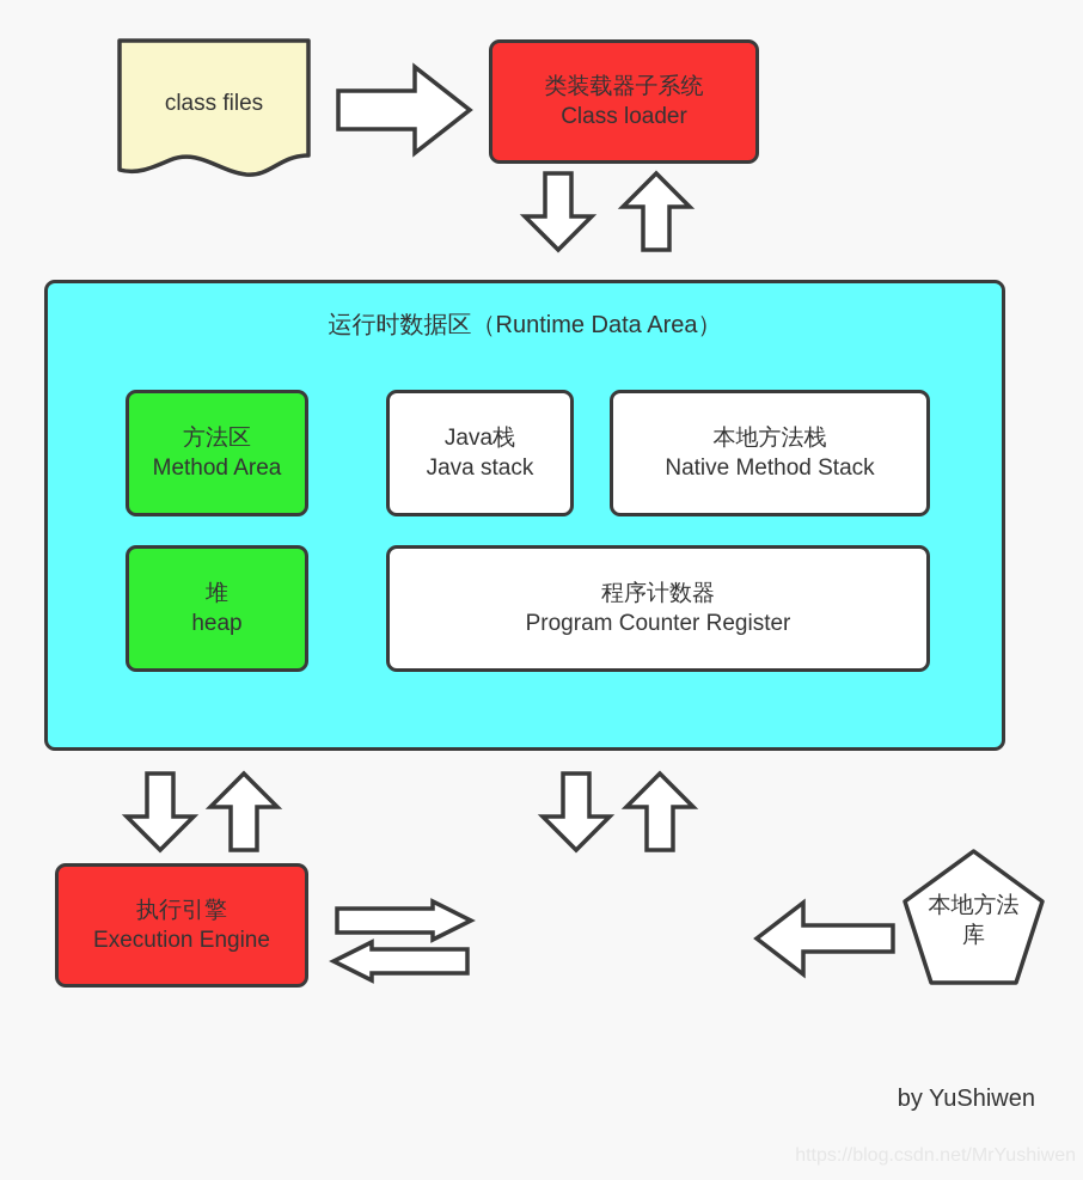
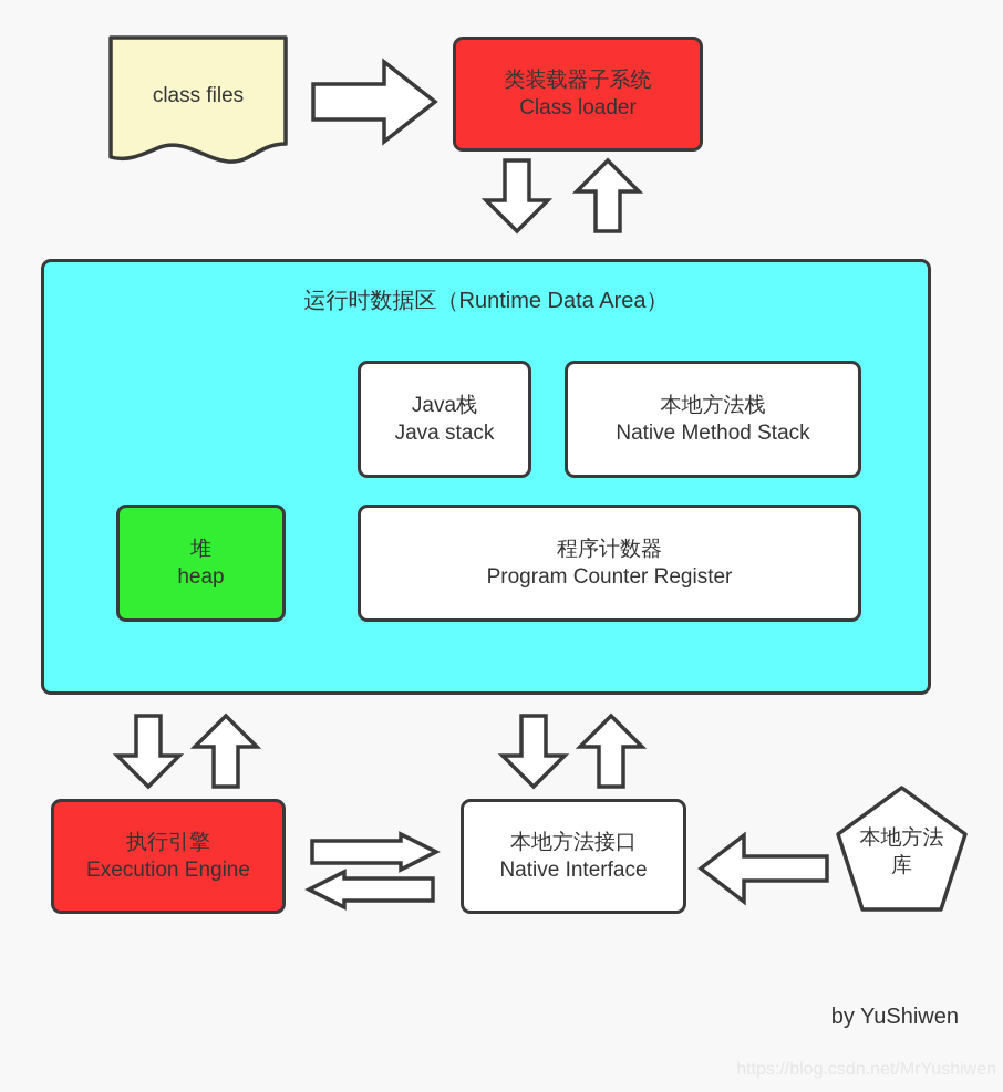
  class files
  类装载器子系统
  Class loader
  运行时数据区（Runtime Data Area）
- 方法区
- Method Area
  Java栈
  Java stack
  本地方法栈
  Native Method Stack
  堆
  heap
  程序计数器
  Program Counter Register
  执行引擎
  Execution Engine
+ 本地方法接口
+ Native Interface
  本地方法库
  by YuShiwen
